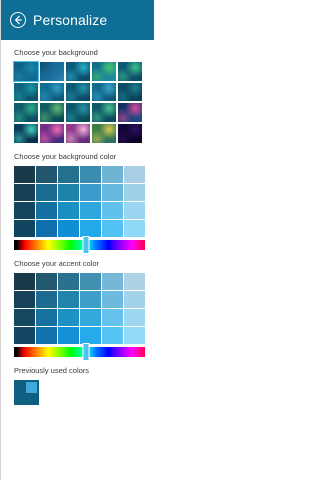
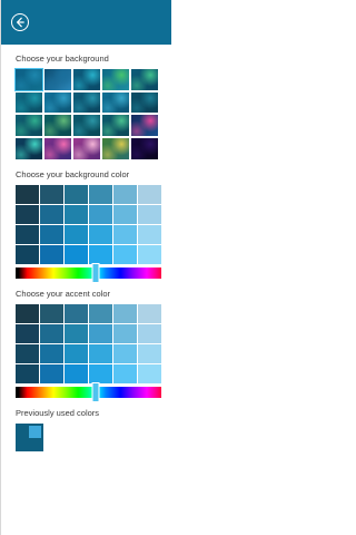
- Personalize
  Choose your background
  Choose your background color
  Choose your accent color
  Previously used colors
